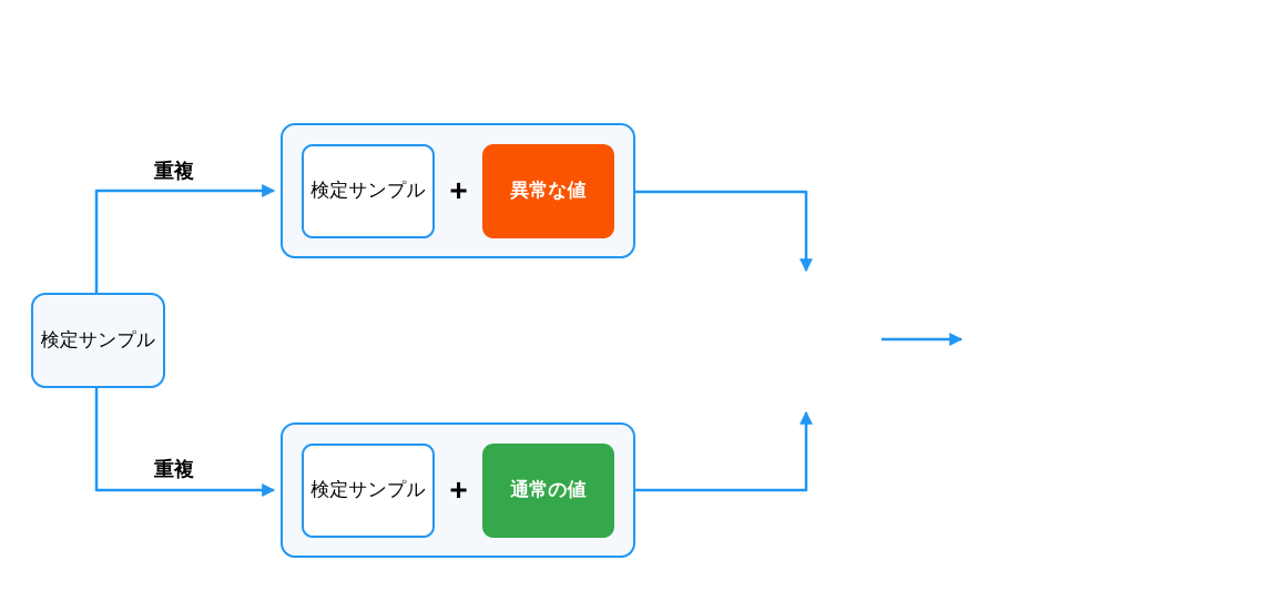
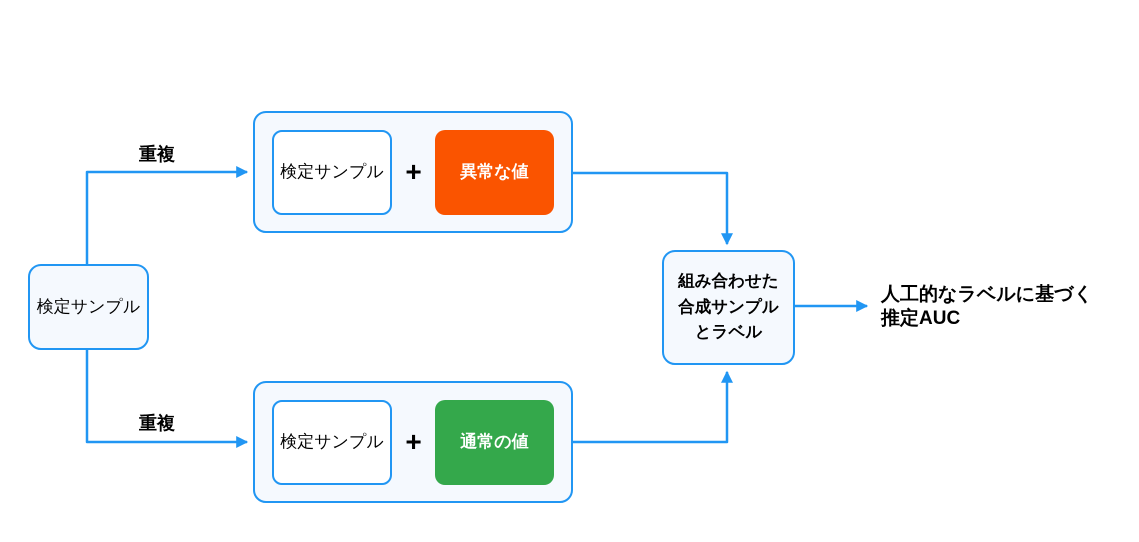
  検定サンプル
  重複
  重複
  検定サンプル
  +
  異常な値
  検定サンプル
  +
  通常の値
+ 組み合わせた
+ 合成サンプル
+ とラベル
+ 人工的なラベルに基づく
+ 推定AUC
